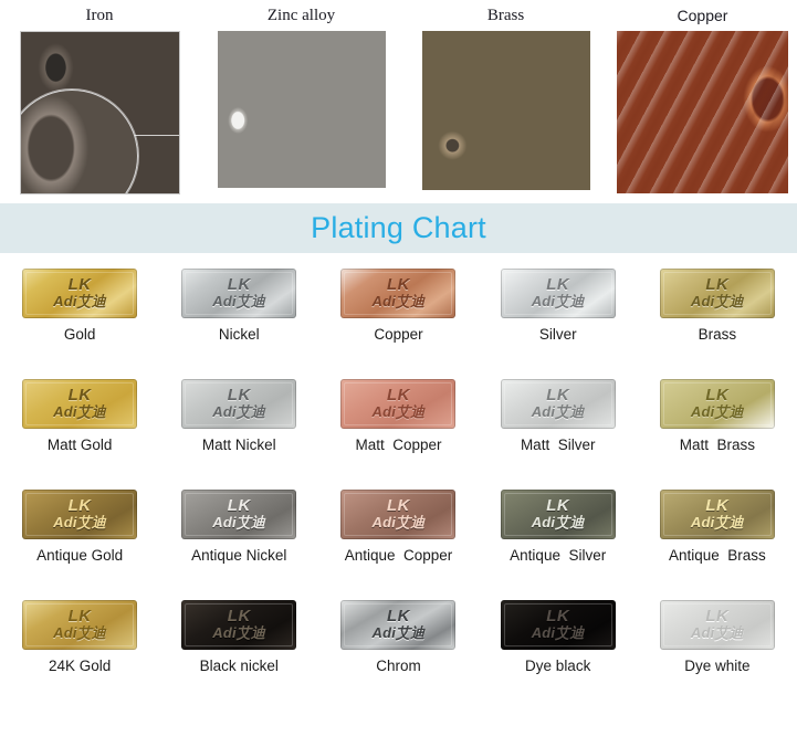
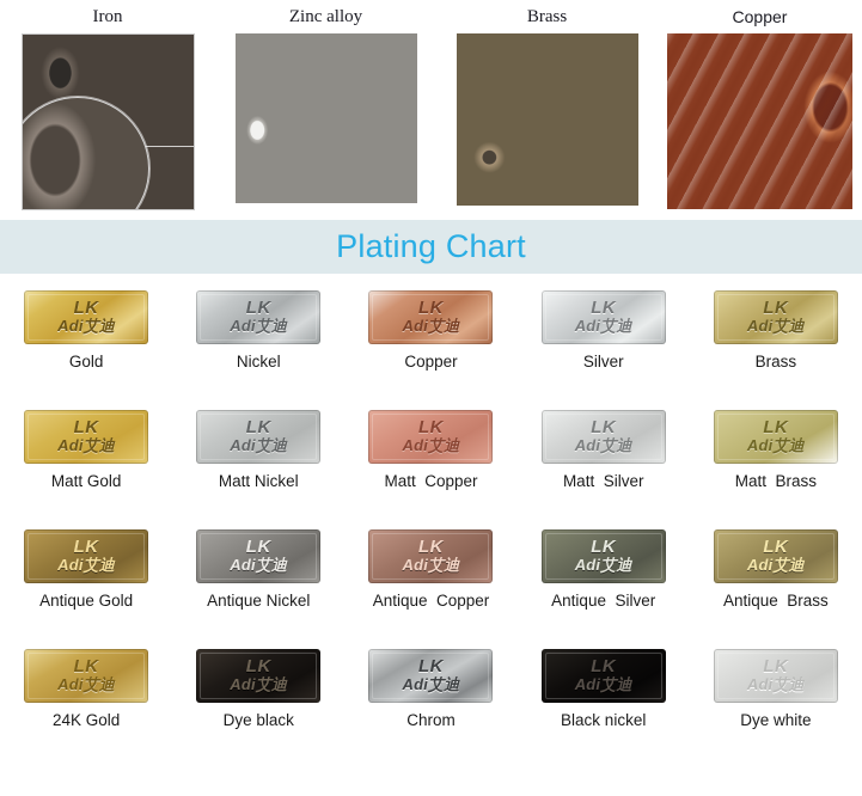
  Iron
  Zinc alloy
  Brass
  Copper
  Plating Chart
  LK
  Adi艾迪
  Gold
  LK
  Adi艾迪
  Nickel
  LK
  Adi艾迪
  Copper
  LK
  Adi艾迪
  Silver
  LK
  Adi艾迪
  Brass
  LK
  Adi艾迪
  Matt Gold
  LK
  Adi艾迪
  Matt Nickel
  LK
  Adi艾迪
  Matt Copper
  LK
  Adi艾迪
  Matt Silver
  LK
  Adi艾迪
  Matt Brass
  LK
  Adi艾迪
  Antique Gold
  LK
  Adi艾迪
  Antique Nickel
  LK
  Adi艾迪
  Antique Copper
  LK
  Adi艾迪
  Antique Silver
  LK
  Adi艾迪
  Antique Brass
  LK
  Adi艾迪
  24K Gold
  LK
  Adi艾迪
- Black nickel
+ Dye black
  LK
  Adi艾迪
  Chrom
  LK
  Adi艾迪
- Dye black
+ Black nickel
  LK
  Adi艾迪
  Dye white
